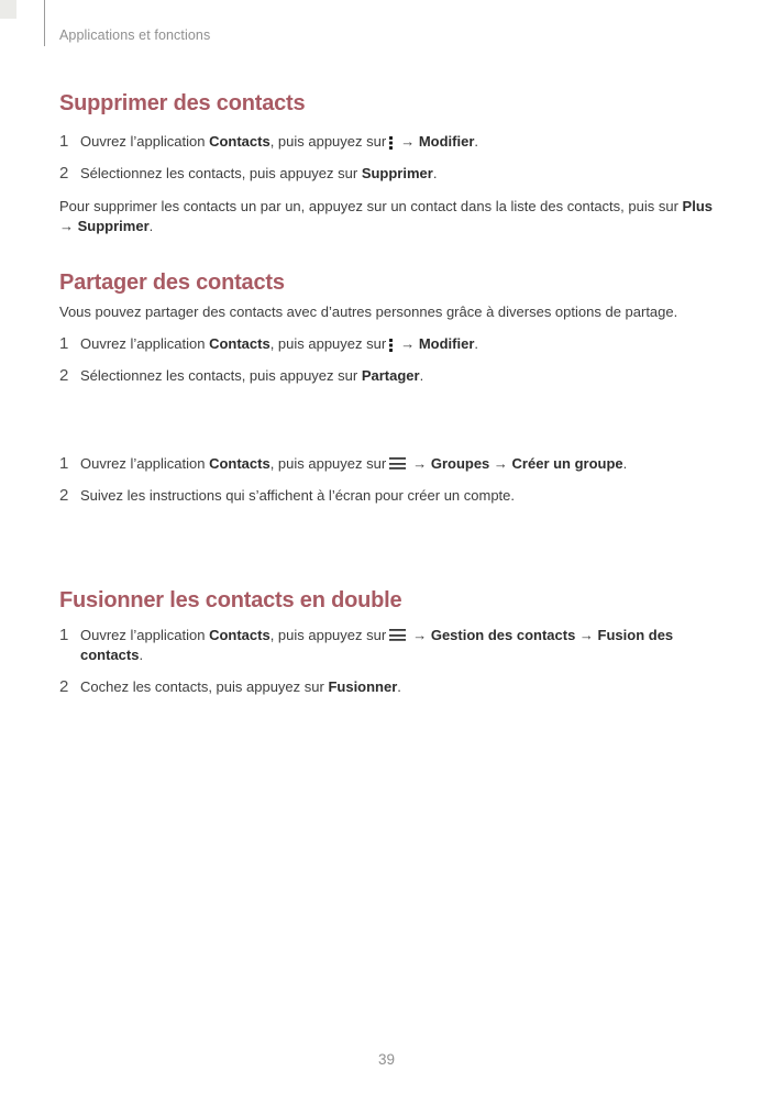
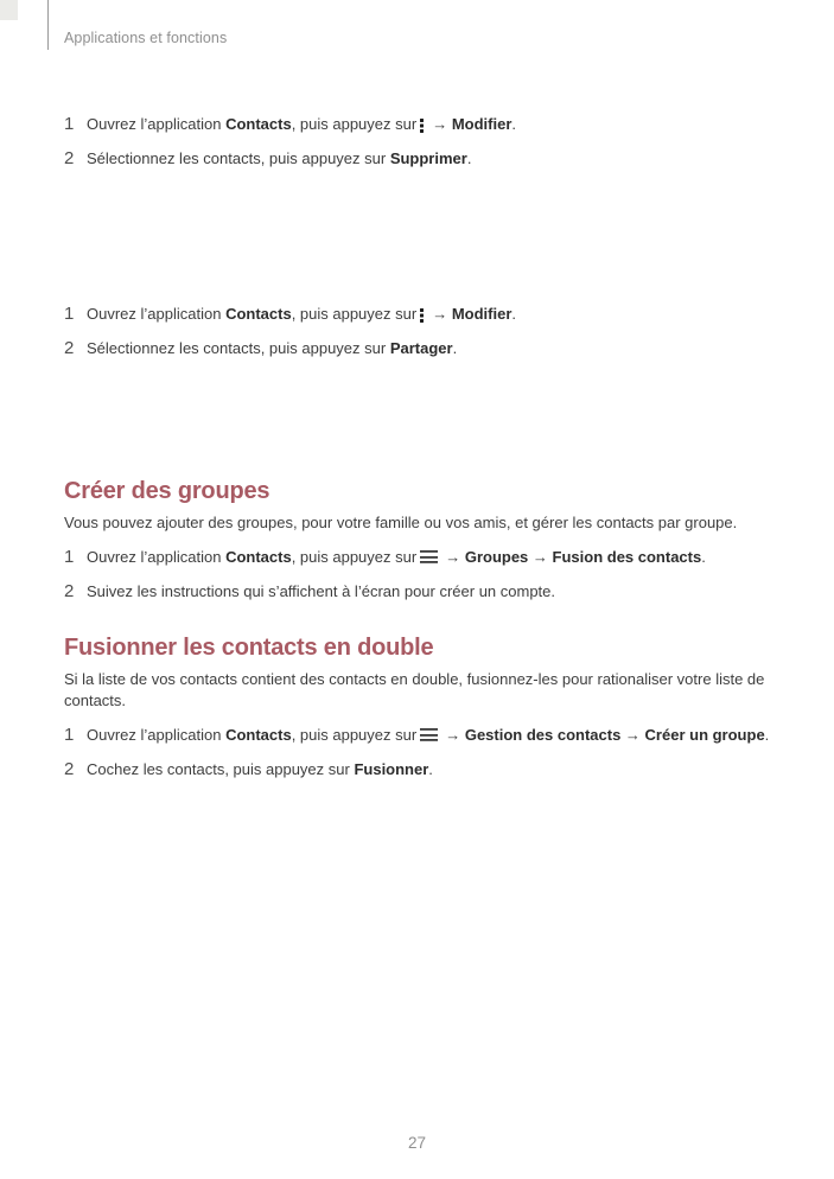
  Applications et fonctions
- Supprimer des contacts
  1
  Ouvrez l’application Contacts, puis appuyez sur → Modifier.
  2
  Sélectionnez les contacts, puis appuyez sur Supprimer.
- Pour supprimer les contacts un par un, appuyez sur un contact dans la liste des contacts, puis sur Plus → Supprimer.
- Partager des contacts
- Vous pouvez partager des contacts avec d’autres personnes grâce à diverses options de partage.
  1
  Ouvrez l’application Contacts, puis appuyez sur → Modifier.
  2
  Sélectionnez les contacts, puis appuyez sur Partager.
+ Créer des groupes
+ Vous pouvez ajouter des groupes, pour votre famille ou vos amis, et gérer les contacts par groupe.
  1
- Ouvrez l’application Contacts, puis appuyez sur → Groupes → Créer un groupe.
+ Ouvrez l’application Contacts, puis appuyez sur → Groupes → Fusion des contacts.
  2
  Suivez les instructions qui s’affichent à l’écran pour créer un compte.
  Fusionner les contacts en double
+ Si la liste de vos contacts contient des contacts en double, fusionnez-les pour rationaliser votre liste de contacts.
  1
- Ouvrez l’application Contacts, puis appuyez sur → Gestion des contacts → Fusion des contacts.
+ Ouvrez l’application Contacts, puis appuyez sur → Gestion des contacts → Créer un groupe.
  2
  Cochez les contacts, puis appuyez sur Fusionner.
- 39
+ 27
